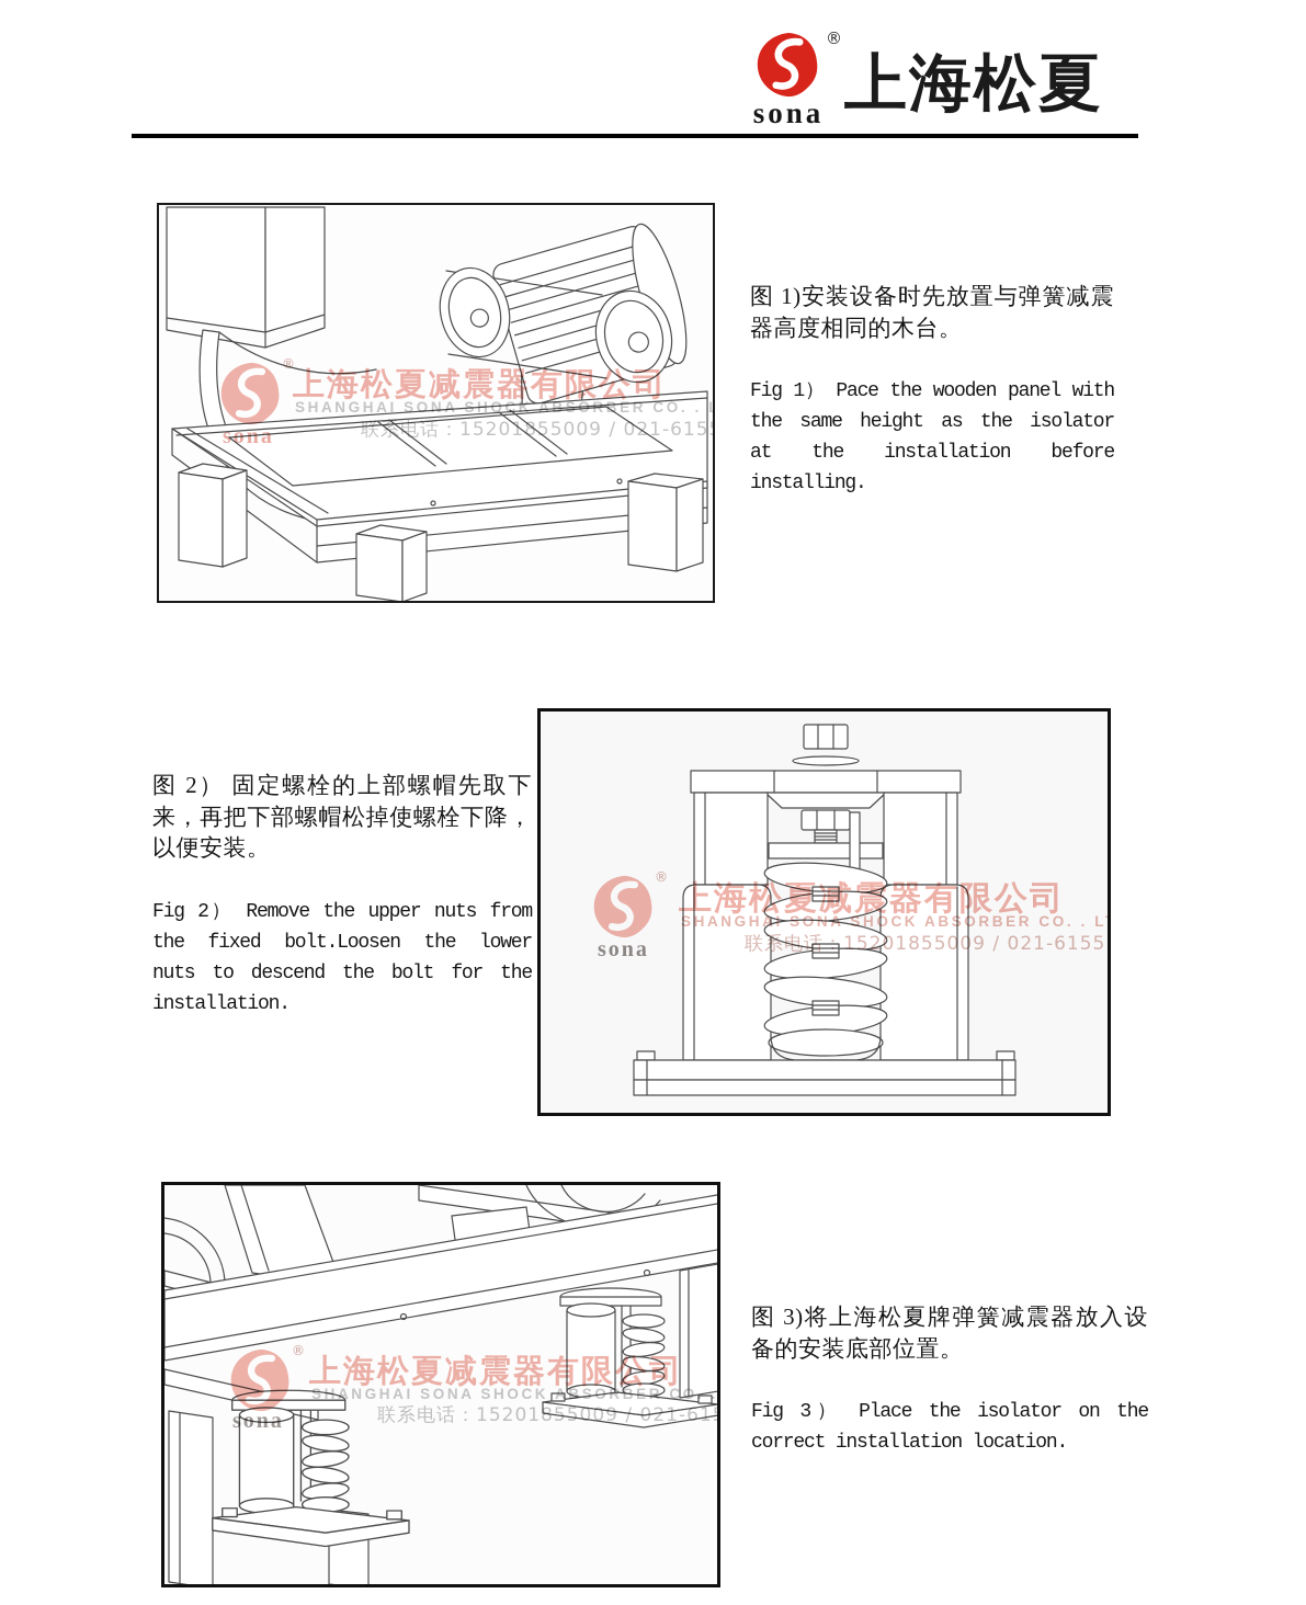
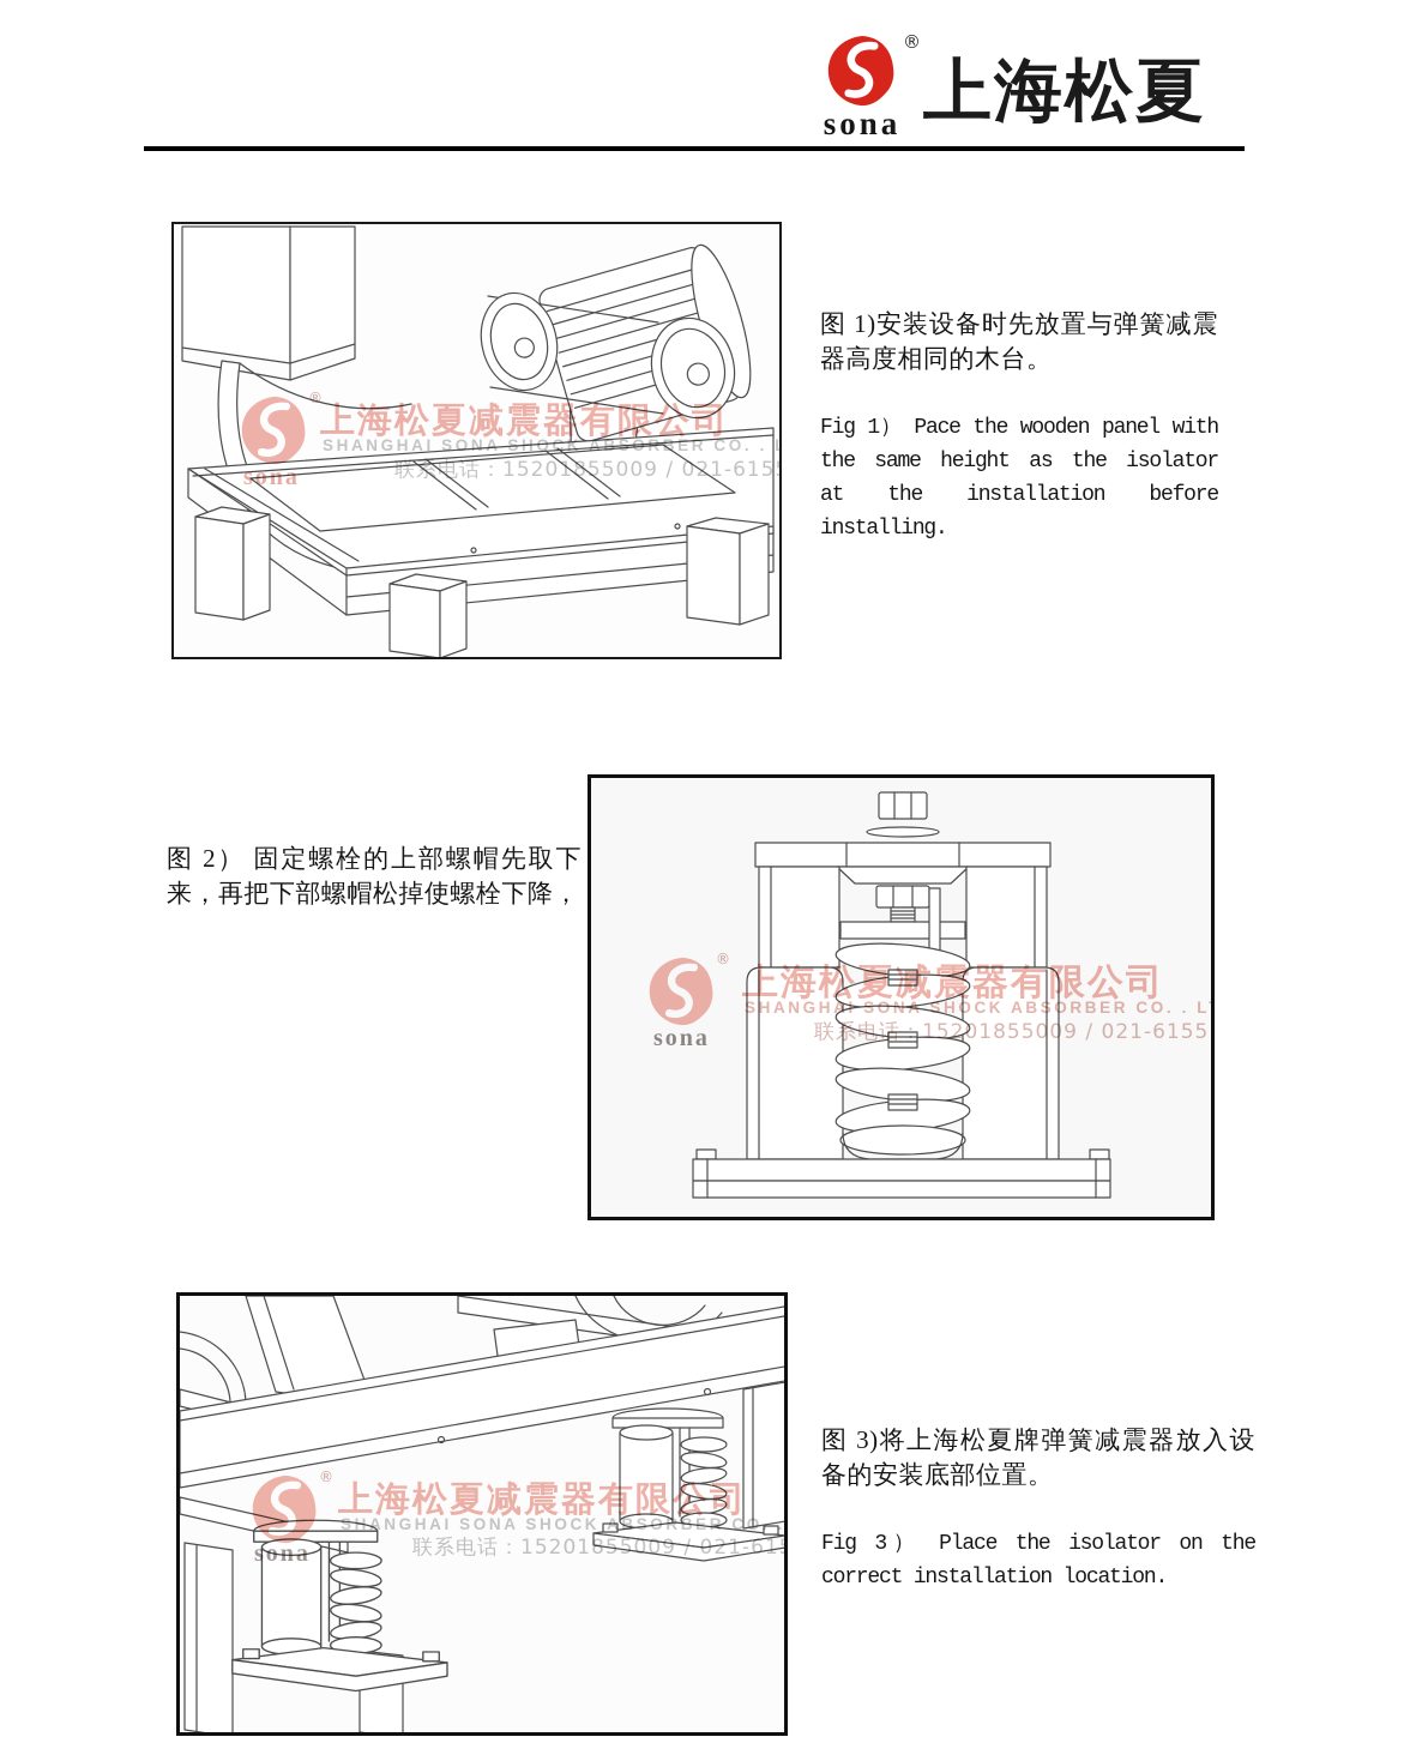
  ®
  sona
  上海松夏
  ®
  sona
  上海松夏减震器有限公司
  SHANGHAI SONA SHOCK ABSORBER CO. .
  联系电话：15201855009 / 021-615
  图 1)安装设备时先放置与弹簧减震
  器高度相同的木台。
  Fig 1） Pace the wooden panel with
  the same height as the isolator
  at the installation before
  installing.
  ®
  sona
  上海松夏减震器有限公司
  SHANGHAI SONA SHOCK ABSORBER CO. . L
  联系电话：15201855009 / 021-6155
  图 2） 固定螺栓的上部螺帽先取下
  来，再把下部螺帽松掉使螺栓下降，
- 以便安装。
- Fig 2） Remove the upper nuts from
- the fixed bolt.Loosen the lower
- nuts to descend the bolt for the
- installation.
  ®
  sona
  上海松夏减震器有限公司
  SHANGHAI SONA SHOCK ABSORBER CO. .
  联系电话：15201855009 / 021-61
  图 3)将上海松夏牌弹簧减震器放入设
  备的安装底部位置。
  Fig 3） Place the isolator on the
  correct installation location.
